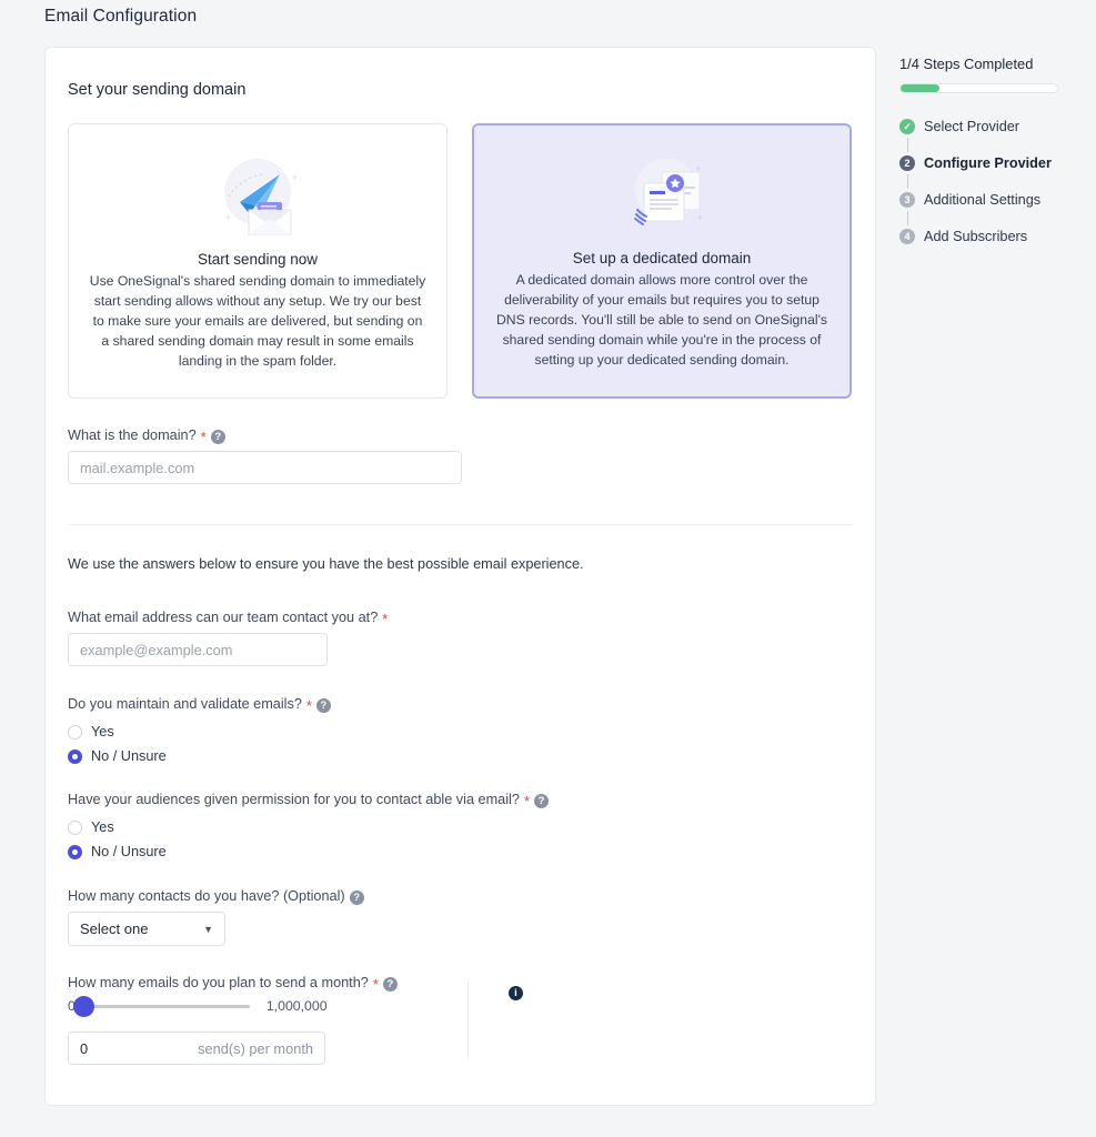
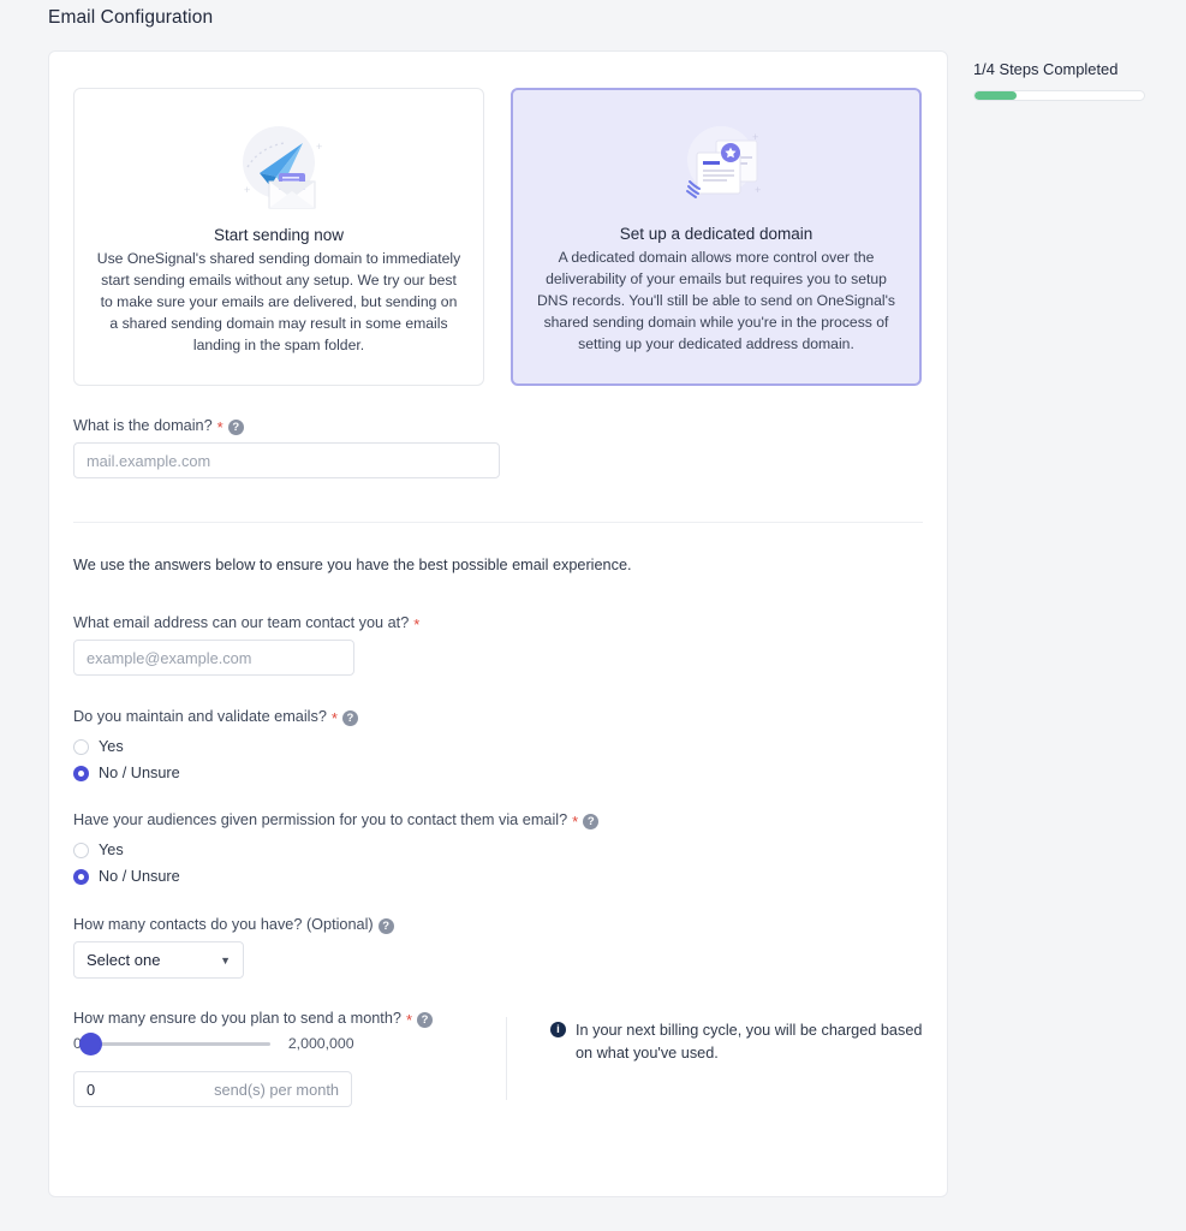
  Email Configuration
- Set your sending domain
  +
  +
  Start sending now
- Use OneSignal's shared sending domain to immediately start sending allows without any setup. We try our best to make sure your emails are delivered, but sending on a shared sending domain may result in some emails landing in the spam folder.
+ Use OneSignal's shared sending domain to immediately start sending emails without any setup. We try our best to make sure your emails are delivered, but sending on a shared sending domain may result in some emails landing in the spam folder.
  +
  Set up a dedicated domain
- A dedicated domain allows more control over the deliverability of your emails but requires you to setup DNS records. You'll still be able to send on OneSignal's shared sending domain while you're in the process of setting up your dedicated sending domain.
+ A dedicated domain allows more control over the deliverability of your emails but requires you to setup DNS records. You'll still be able to send on OneSignal's shared sending domain while you're in the process of setting up your dedicated address domain.
  What is the domain?
  *
  ?
  mail.example.com
  We use the answers below to ensure you have the best possible email experience.
  What email address can our team contact you at?
  *
  example@example.com
  Do you maintain and validate emails?
  *
  ?
  Yes
  No / Unsure
- Have your audiences given permission for you to contact able via email?
+ Have your audiences given permission for you to contact them via email?
  *
  ?
  Yes
  No / Unsure
  How many contacts do you have? (Optional)
  ?
  Select one
  ▼
- How many emails do you plan to send a month?
+ How many ensure do you plan to send a month?
  *
  ?
  0
- 1,000,000
+ 2,000,000
  0
  send(s) per month
  i
+ In your next billing cycle, you will be charged based on what you've used.
  1/4 Steps Completed
- ✓
- Select Provider
- 2
- Configure Provider
- 3
- Additional Settings
- 4
- Add Subscribers
